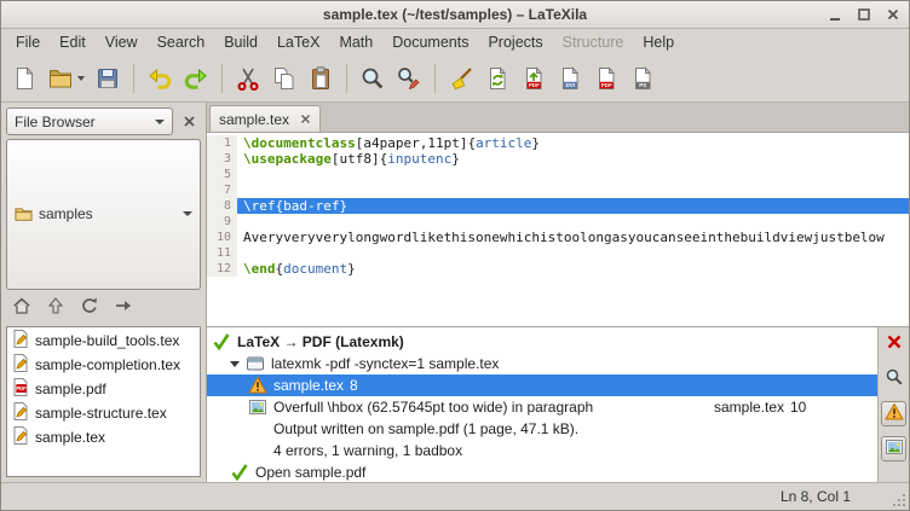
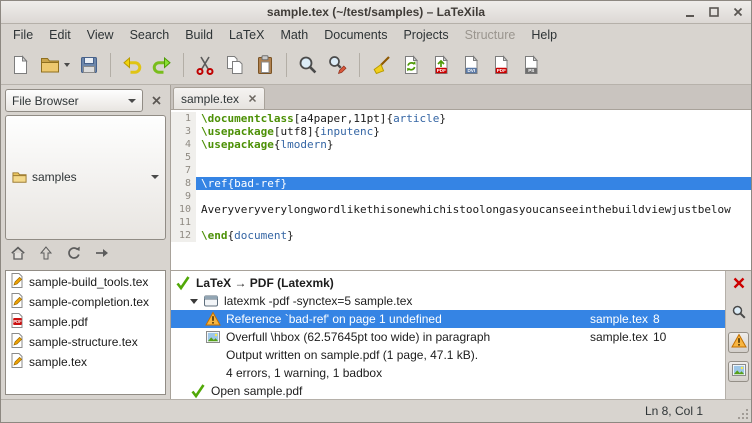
  sample.tex (~/test/samples) – LaTeXila
  File
  Edit
  View
  Search
  Build
  LaTeX
  Math
  Documents
  Projects
  Structure
  Help
  File Browser
  samples
  sample-build_tools.tex
  sample-completion.tex
  sample.pdf
  sample-structure.tex
  sample.tex
  sample.tex
  1
  \documentclass[a4paper,11pt]{article}
  3
  \usepackage[utf8]{inputenc}
+ 4
+ \usepackage{lmodern}
  5
  7
  8
  \ref{bad-ref}
  9
  10
  Averyveryverylongwordlikethisonewhichistoolongasyoucanseeinthebuildviewjustbelow
  11
  12
  \end{document}
  LaTeX → PDF (Latexmk)
- latexmk -pdf -synctex=1 sample.tex
+ latexmk -pdf -synctex=5 sample.tex
+ Reference `bad-ref' on page 1 undefined
  sample.tex
  8
  Overfull \hbox (62.57645pt too wide) in paragraph
  sample.tex
  10
  Output written on sample.pdf (1 page, 47.1 kB).
  4 errors, 1 warning, 1 badbox
  Open sample.pdf
  Ln 8, Col 1
